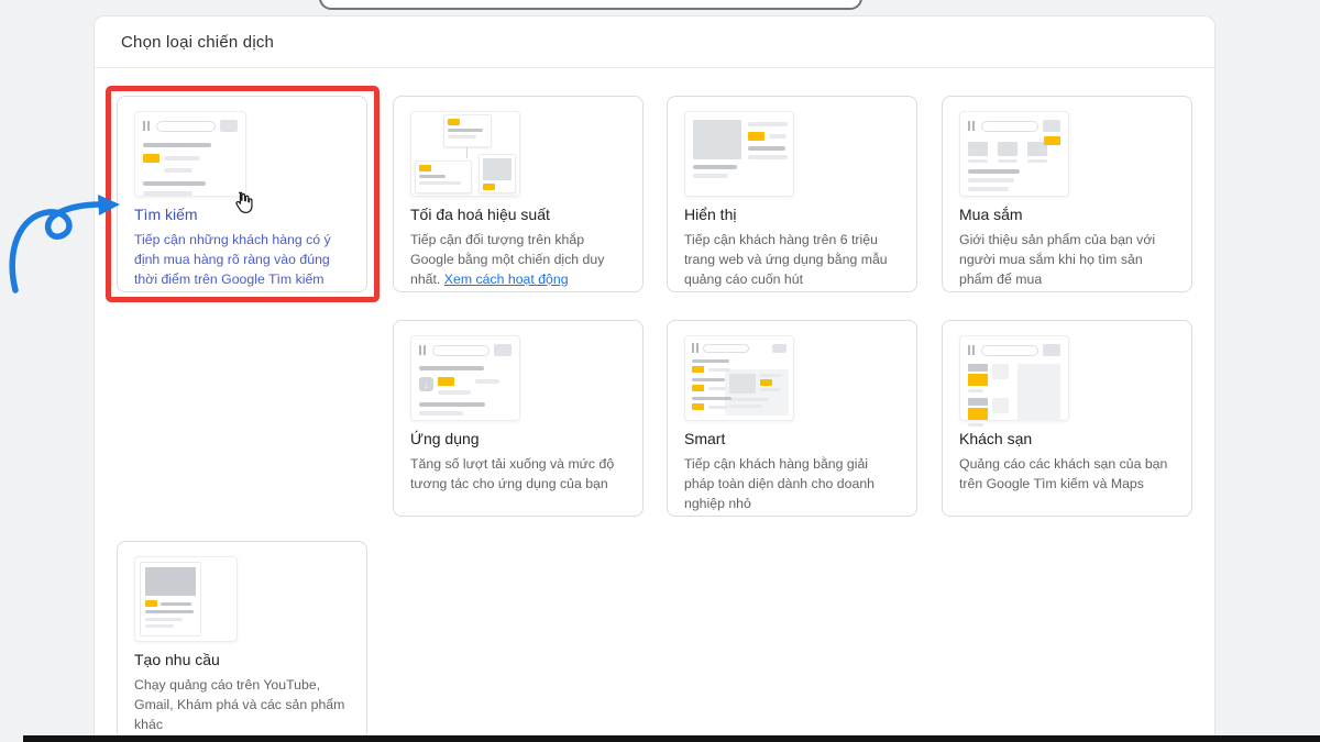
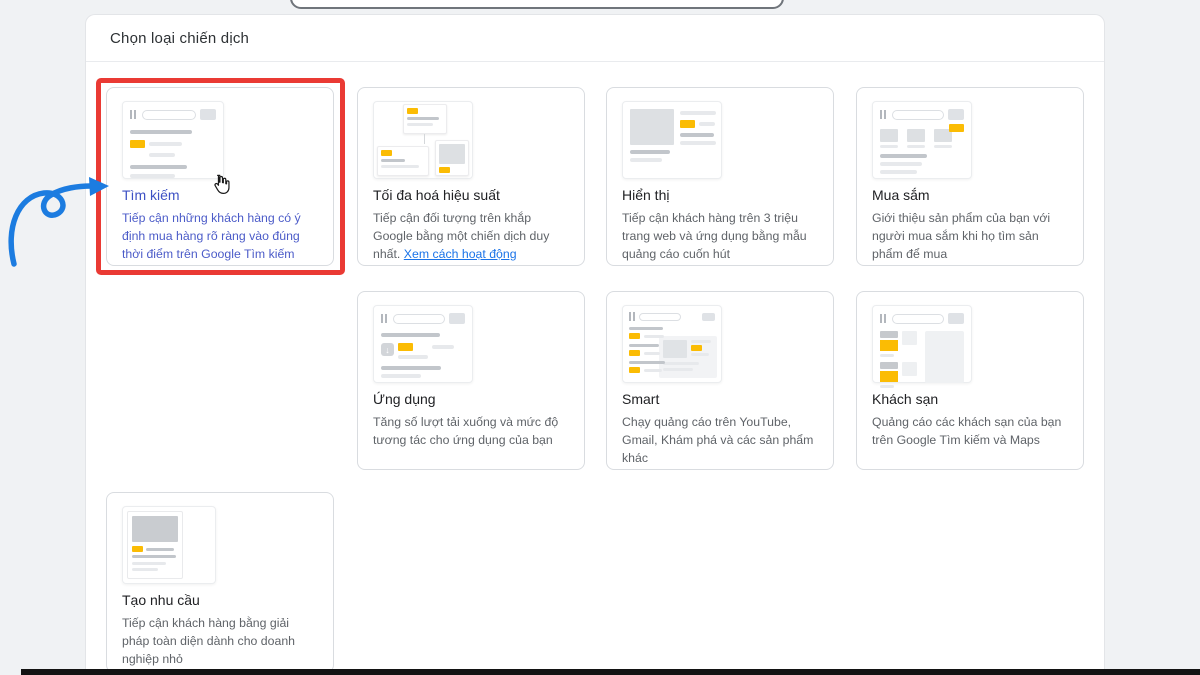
  Chọn loại chiến dịch
  Tìm kiếm
  Tiếp cận những khách hàng có ý định mua hàng rõ ràng vào đúng thời điểm trên Google Tìm kiếm
  Tối đa hoá hiệu suất
  Tiếp cận đối tượng trên khắp Google bằng một chiến dịch duy nhất. Xem cách hoạt động
  Hiển thị
- Tiếp cận khách hàng trên 6 triệu trang web và ứng dụng bằng mẫu quảng cáo cuốn hút
+ Tiếp cận khách hàng trên 3 triệu trang web và ứng dụng bằng mẫu quảng cáo cuốn hút
  Mua sắm
  Giới thiệu sản phẩm của bạn với người mua sắm khi họ tìm sản phẩm để mua
  ↓
  Ứng dụng
  Tăng số lượt tải xuống và mức độ tương tác cho ứng dụng của bạn
  Smart
- Tiếp cận khách hàng bằng giải pháp toàn diện dành cho doanh nghiệp nhỏ
+ Chạy quảng cáo trên YouTube, Gmail, Khám phá và các sản phẩm khác
  Khách sạn
  Quảng cáo các khách sạn của bạn trên Google Tìm kiếm và Maps
  Tạo nhu cầu
- Chạy quảng cáo trên YouTube, Gmail, Khám phá và các sản phẩm khác
+ Tiếp cận khách hàng bằng giải pháp toàn diện dành cho doanh nghiệp nhỏ
